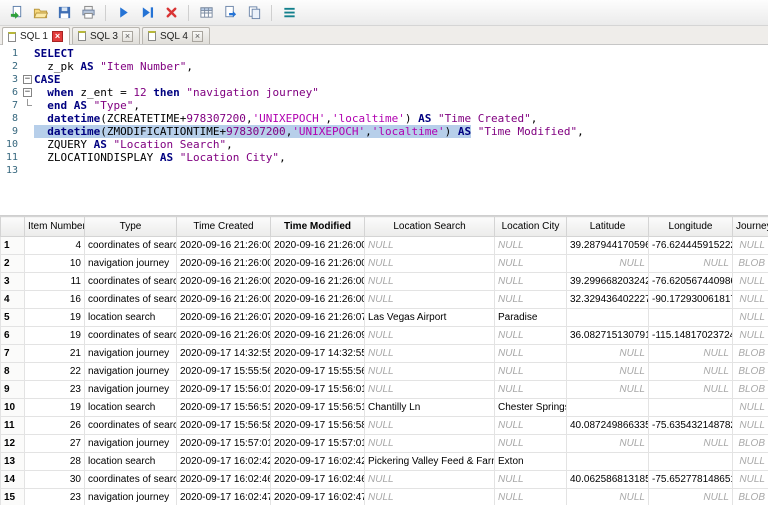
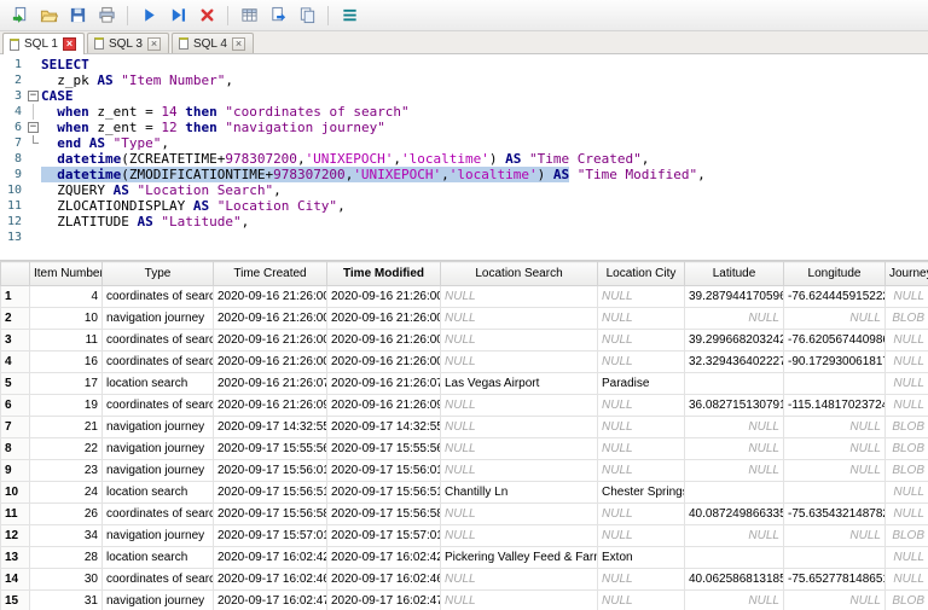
  SQL 1
  ×
  SQL 3
  ×
  SQL 4
  ×
  1
  SELECT
  2
  z_pk AS "Item Number",
  3
  −
  CASE
+ 4
+ when z_ent = 14 then "coordinates of search"
  6
  −
  when z_ent = 12 then "navigation journey"
  7
  end AS "Type",
  8
  datetime(ZCREATETIME+978307200,'UNIXEPOCH','localtime') AS "Time Created",
  9
  datetime(ZMODIFICATIONTIME+978307200,'UNIXEPOCH','localtime') AS "Time Modified",
  10
  ZQUERY AS "Location Search",
  11
  ZLOCATIONDISPLAY AS "Location City",
+ 12
+ ZLATITUDE AS "Latitude",
  13
  	Item Numbe	Type	Time Created	Time Modified	Location Search	Location City	Latitude	Longitude	Journe
  1	4	coordinates of searc	2020-09-16 21:26:0	2020-09-16 21:26:0	NULL	NULL	39.287944170596	-76.62444591522	NULL
  2	10	navigation journey	2020-09-16 21:26:0	2020-09-16 21:26:0	NULL	NULL	NULL	NULL	BLOB
  3	11	coordinates of searc	2020-09-16 21:26:0	2020-09-16 21:26:0	NULL	NULL	39.299668203242	-76.62056744098	NULL
  4	16	coordinates of searc	2020-09-16 21:26:0	2020-09-16 21:26:0	NULL	NULL	32.329436402227	-90.17293006181	NULL
- 5	19	location search	2020-09-16 21:26:0	2020-09-16 21:26:0	Las Vegas Airport	Paradise			NULL
+ 5	17	location search	2020-09-16 21:26:0	2020-09-16 21:26:0	Las Vegas Airport	Paradise			NULL
  6	19	coordinates of searc	2020-09-16 21:26:0	2020-09-16 21:26:0	NULL	NULL	36.082715130791	-115.1481702372	NULL
  7	21	navigation journey	2020-09-17 14:32:5	2020-09-17 14:32:5	NULL	NULL	NULL	NULL	BLOB
  8	22	navigation journey	2020-09-17 15:55:5	2020-09-17 15:55:5	NULL	NULL	NULL	NULL	BLOB
  9	23	navigation journey	2020-09-17 15:56:0	2020-09-17 15:56:0	NULL	NULL	NULL	NULL	BLOB
- 10	19	location search	2020-09-17 15:56:5	2020-09-17 15:56:5	Chantilly Ln	Chester Spring			NULL
+ 10	24	location search	2020-09-17 15:56:5	2020-09-17 15:56:5	Chantilly Ln	Chester Spring			NULL
  11	26	coordinates of searc	2020-09-17 15:56:5	2020-09-17 15:56:5	NULL	NULL	40.087249866335	-75.63543214878	NULL
- 12	27	navigation journey	2020-09-17 15:57:0	2020-09-17 15:57:0	NULL	NULL	NULL	NULL	BLOB
+ 12	34	navigation journey	2020-09-17 15:57:0	2020-09-17 15:57:0	NULL	NULL	NULL	NULL	BLOB
  13	28	location search	2020-09-17 16:02:4	2020-09-17 16:02:4	Pickering Valley Feed & Far	Exton			NULL
  14	30	coordinates of searc	2020-09-17 16:02:4	2020-09-17 16:02:4	NULL	NULL	40.062586813185	-75.65277814865	NULL
- 15	23	navigation journey	2020-09-17 16:02:4	2020-09-17 16:02:4	NULL	NULL	NULL	NULL	BLOB
+ 15	31	navigation journey	2020-09-17 16:02:4	2020-09-17 16:02:4	NULL	NULL	NULL	NULL	BLOB
